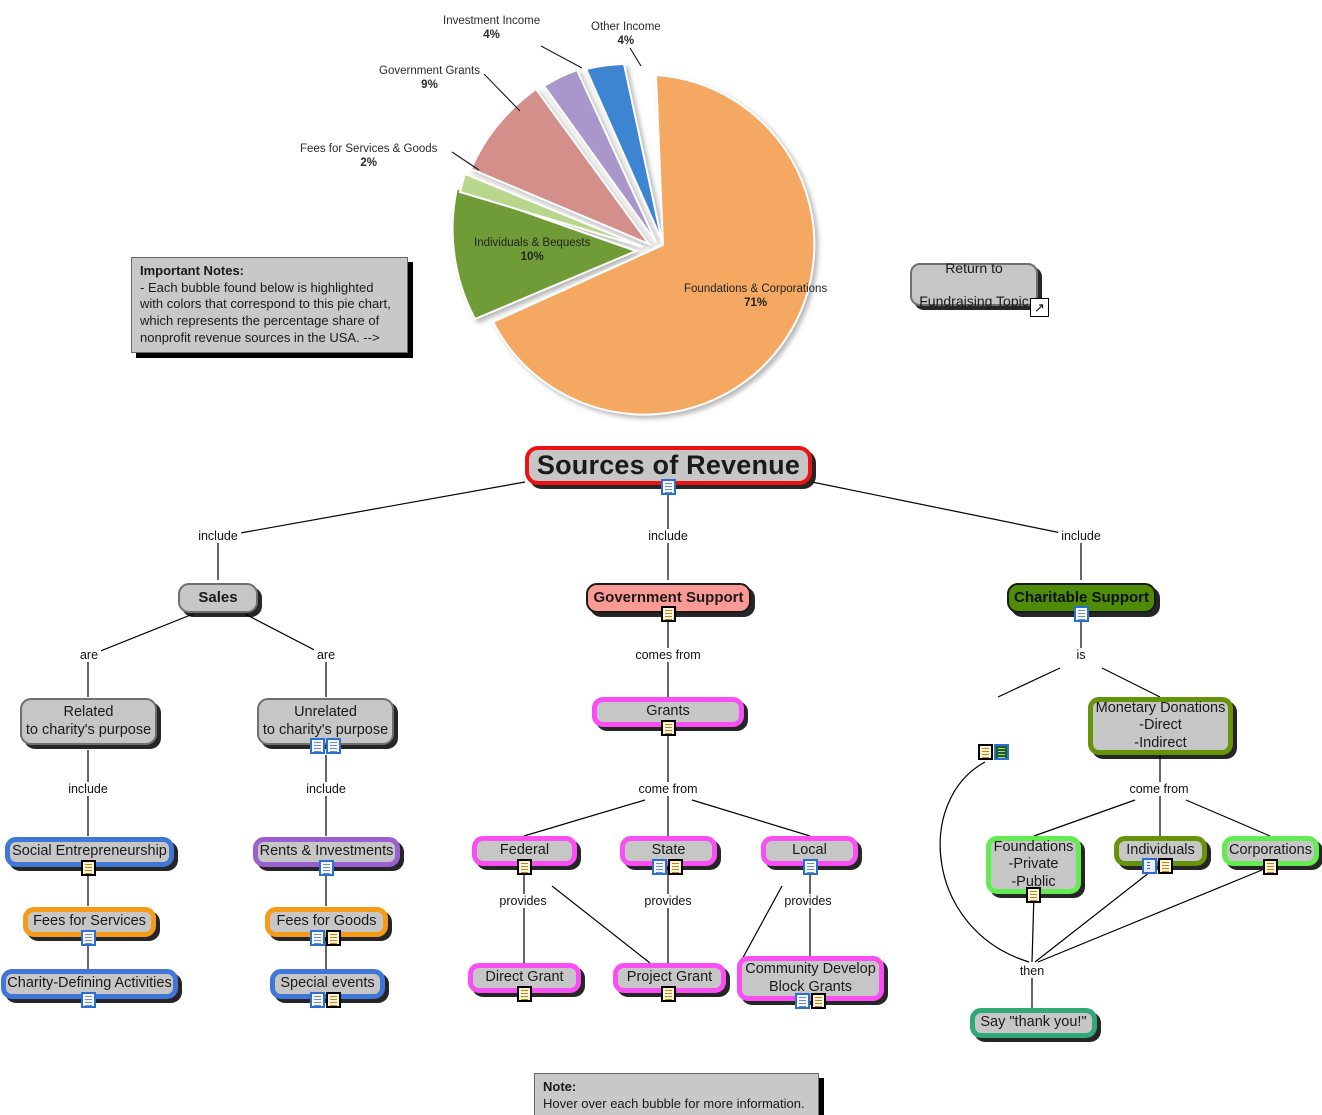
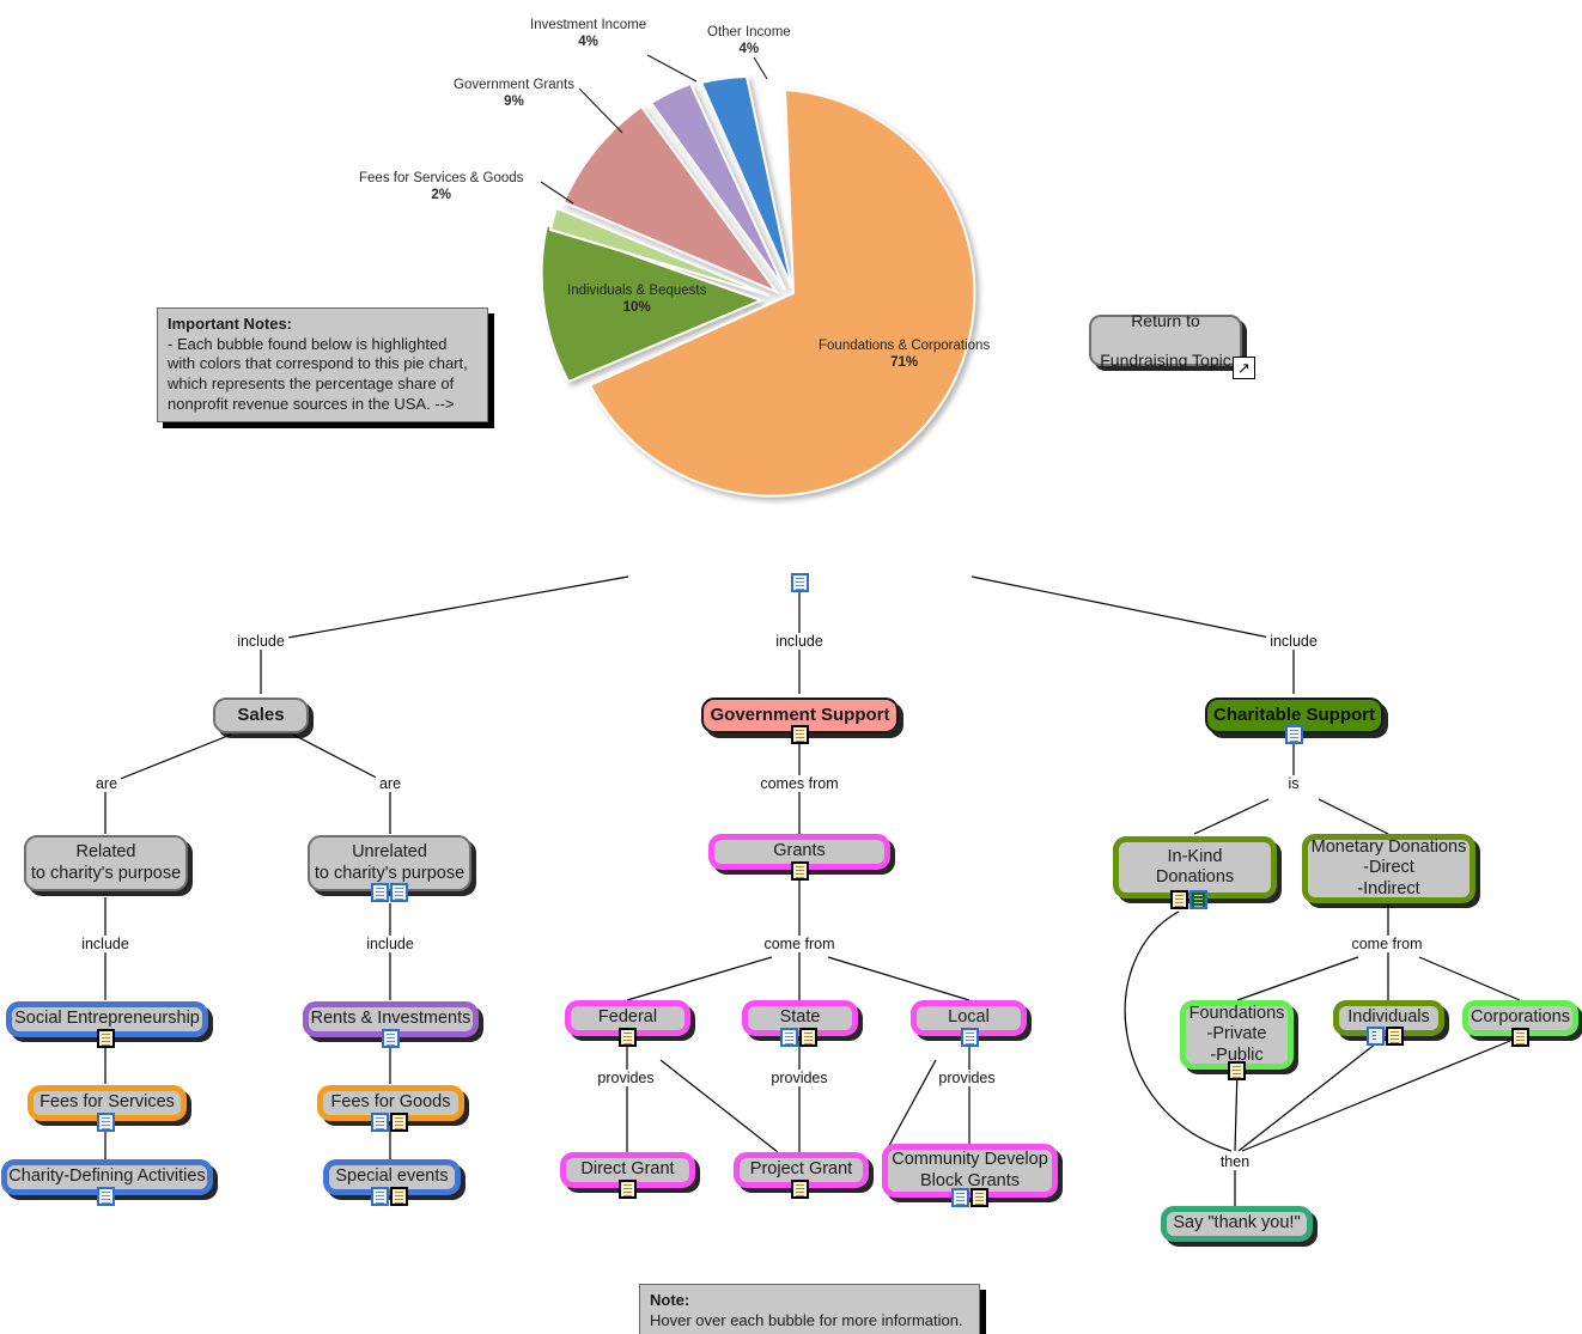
  Investment Income
  4%
  Other Income
  4%
  Government Grants
  9%
  Fees for Services & Goods
  2%
  Individuals & Bequests
  10%
  Foundations & Corporations
  71%
  Important Notes:
  - Each bubble found below is highlighted with colors that correspond to this pie chart, which represents the percentage share of nonprofit revenue sources in the USA. -->
  Return to
  Fundraising Topic
  ↗
- Sources of Revenue
  Sales
  Government Support
  Charitable Support
  Related
  to charity's purpose
  Unrelated
  to charity's purpose
  Social Entrepreneurship
  Rents & Investments
  Fees for Services
  Fees for Goods
  Charity-Defining Activities
  Special events
  Grants
  Federal
  State
  Local
  Direct Grant
  Project Grant
  Community Develop
  Block Grants
+ In-Kind
+ Donations
  Monetary Donations
  -Direct
  -Indirect
  Foundations
  -Private
  -Public
  Individuals
  Corporations
  Say "thank you!"
  include
  include
  include
  are
  are
  comes from
  is
  include
  include
  come from
  provides
  provides
  provides
  come from
  then
  Note:
  Hover over each bubble for more information.
